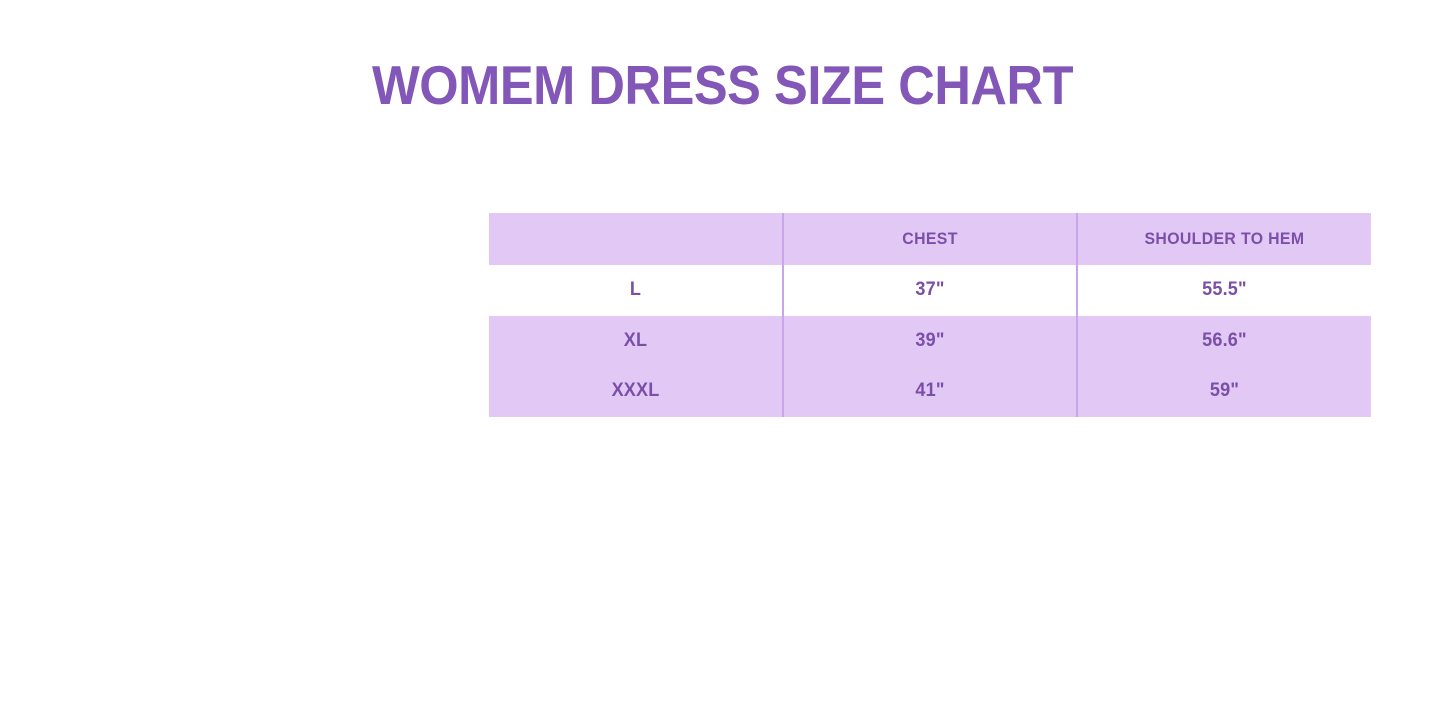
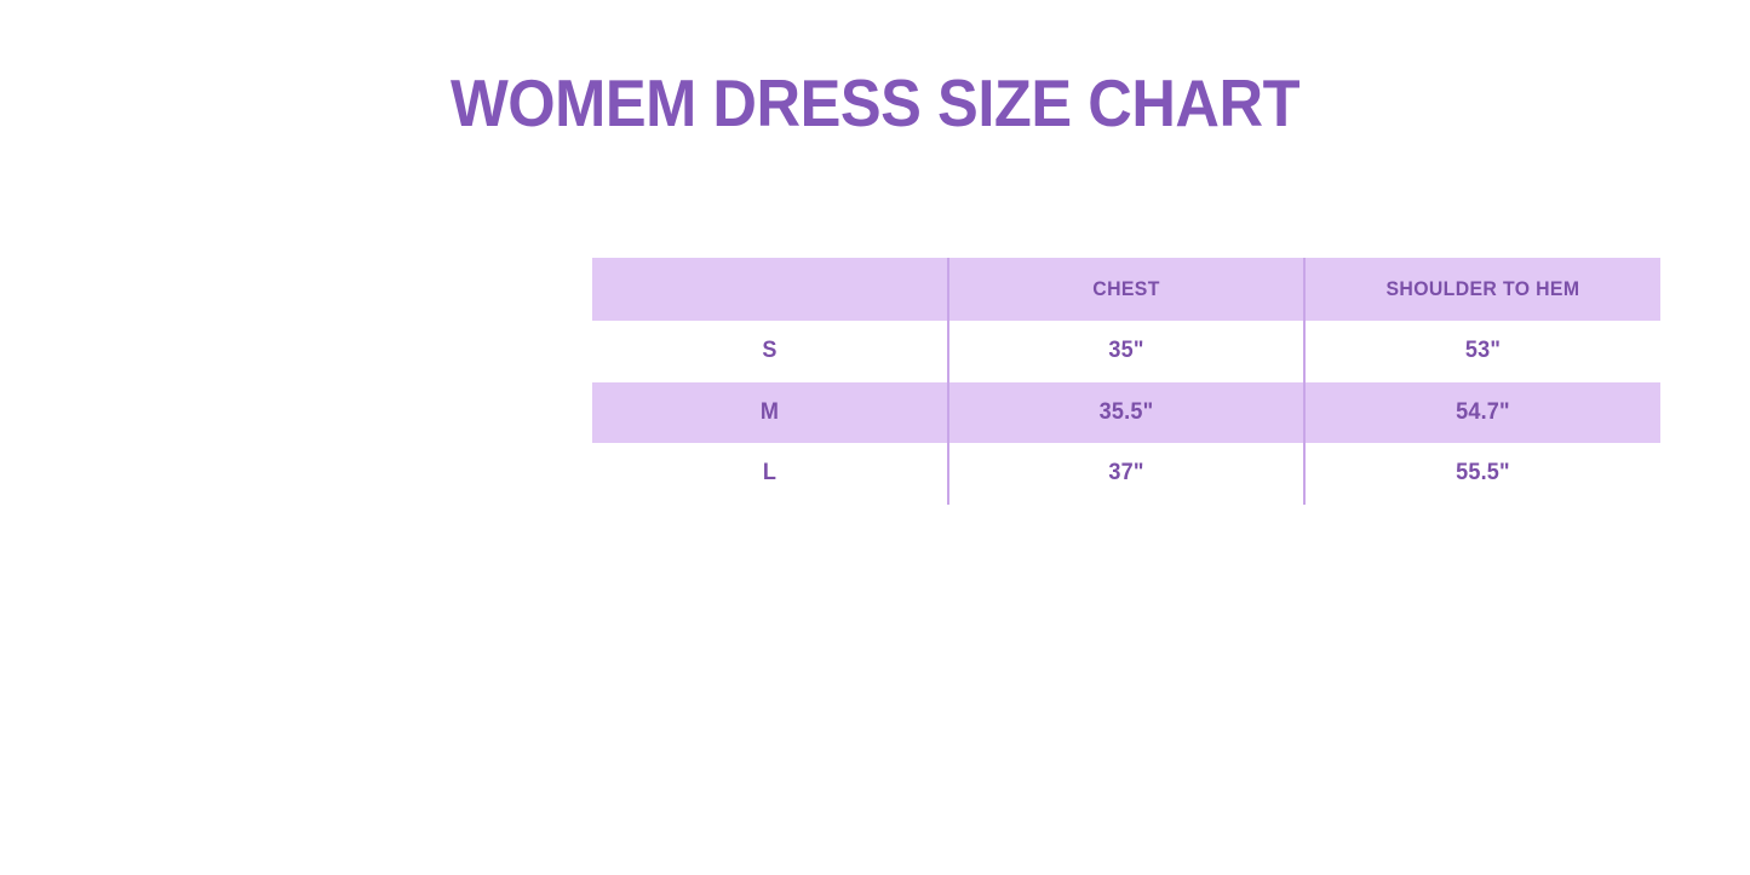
  WOMEM DRESS SIZE CHART
  	CHEST	SHOULDER TO HEM
+ S	35"	53"
+ M	35.5"	54.7"
  L	37"	55.5"
- XL	39"	56.6"
- XXXL	41"	59"
